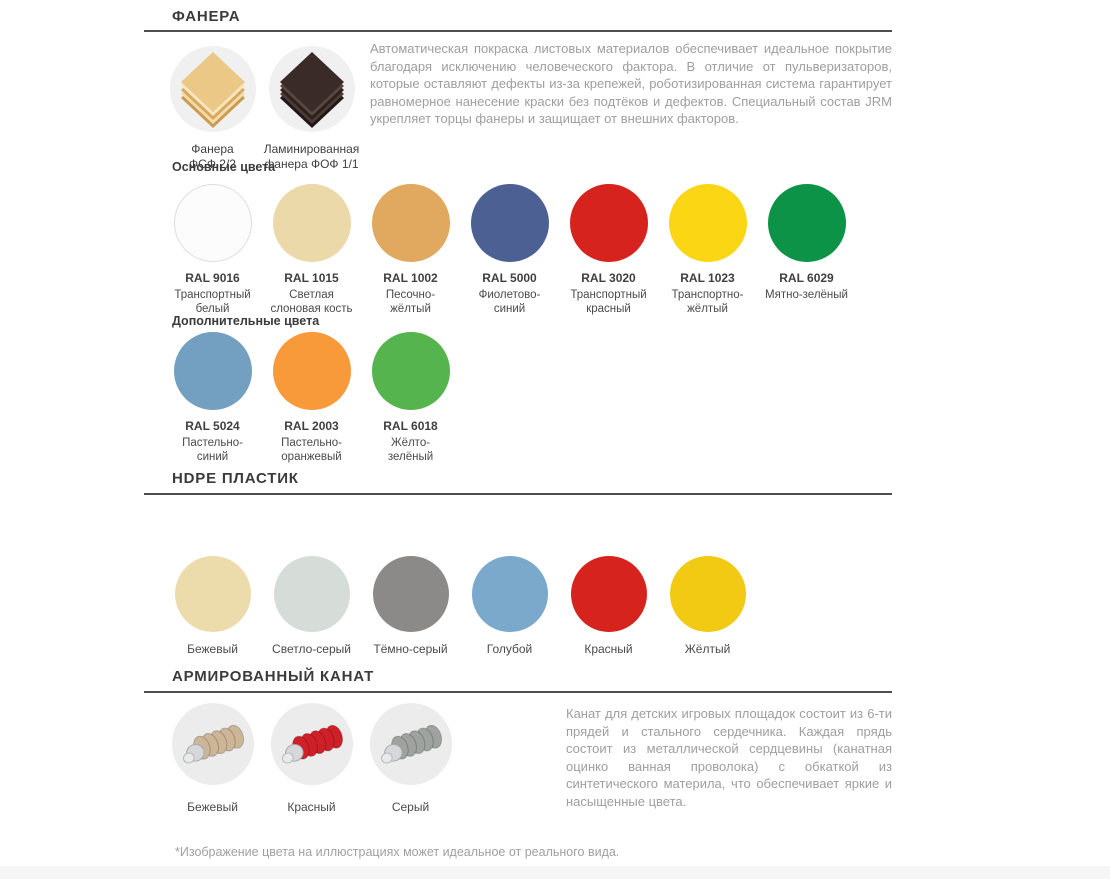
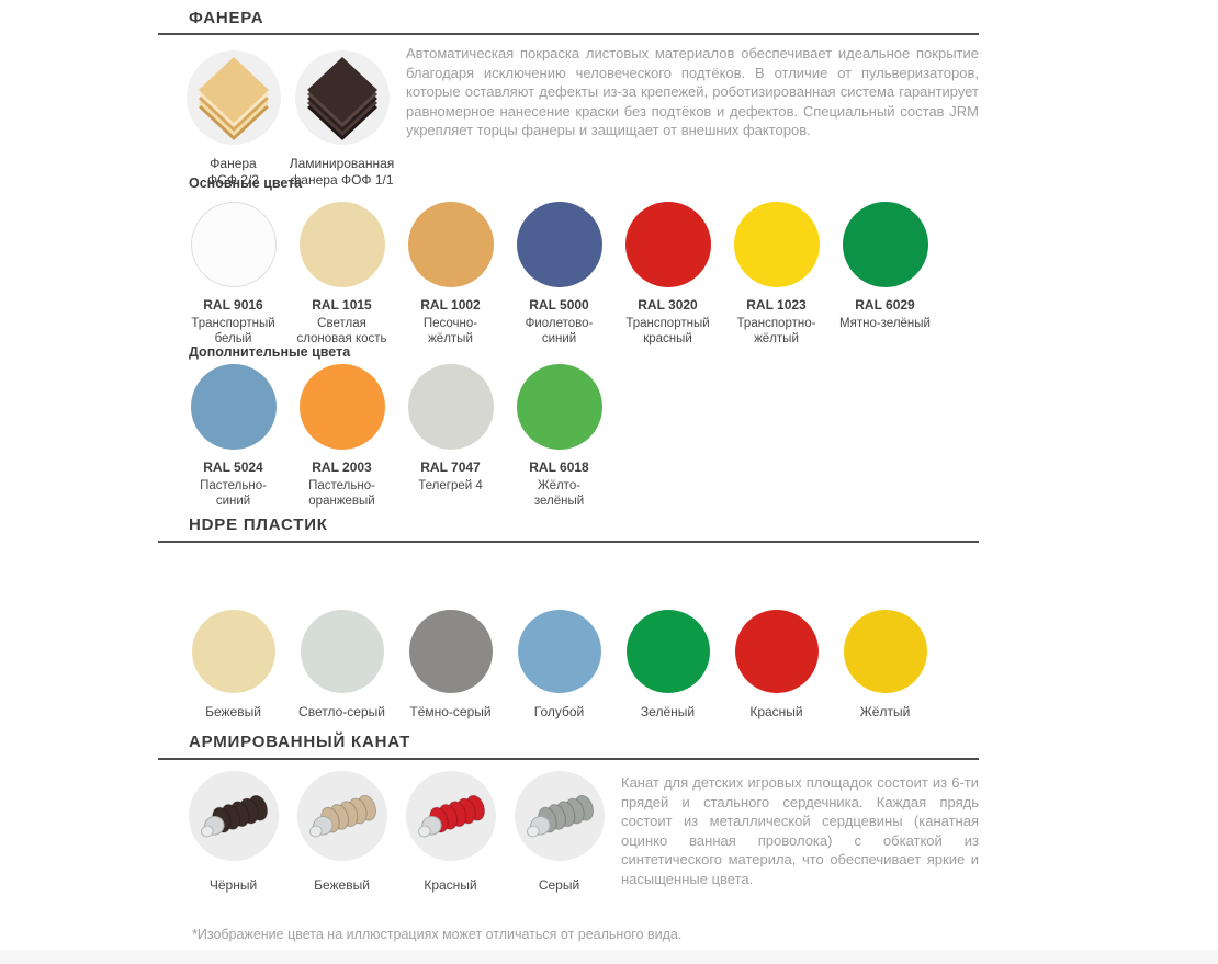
  ФАНЕРА
  Фанера
  ФСФ 2/2
  Ламинированная
  фанера ФОФ 1/1
- Автоматическая покраска листовых материалов обеспечивает идеальное покрытие благодаря исключению человеческого фактора. В отличие от пульверизаторов, которые оставляют дефекты из-за крепежей, роботизированная система гарантирует равномерное нанесение краски без подтёков и дефектов. Специальный состав JRM укрепляет торцы фанеры и защищает от внешних факторов.
+ Автоматическая покраска листовых материалов обеспечивает идеальное покрытие благодаря исключению человеческого подтёков. В отличие от пульверизаторов, которые оставляют дефекты из-за крепежей, роботизированная система гарантирует равномерное нанесение краски без подтёков и дефектов. Специальный состав JRM укрепляет торцы фанеры и защищает от внешних факторов.
  Основные цвета
  RAL 9016
  Транспортный
  белый
  RAL 1015
  Светлая
  слоновая кость
  RAL 1002
  Песочно-
  жёлтый
  RAL 5000
  Фиолетово-
  синий
  RAL 3020
  Транспортный
  красный
  RAL 1023
  Транспортно-
  жёлтый
  RAL 6029
  Мятно-зелёный
  Дополнительные цвета
  RAL 5024
  Пастельно-
  синий
  RAL 2003
  Пастельно-
  оранжевый
+ RAL 7047
+ Телегрей 4
  RAL 6018
  Жёлто-
  зелёный
  HDPE ПЛАСТИК
  Бежевый
  Светло-серый
  Тёмно-серый
  Голубой
+ Зелёный
  Красный
  Жёлтый
  АРМИРОВАННЫЙ КАНАТ
+ Чёрный
  Бежевый
  Красный
  Серый
  Канат для детских игровых площадок состоит из 6-ти прядей и стального сердечника. Каждая прядь состоит из металлической сердцевины (канатная оцинко ванная проволока) с обкаткой из синтетического материла, что обеспечивает яркие и насыщенные цвета.
- *Изображение цвета на иллюстрациях может идеальное от реального вида.
+ *Изображение цвета на иллюстрациях может отличаться от реального вида.
